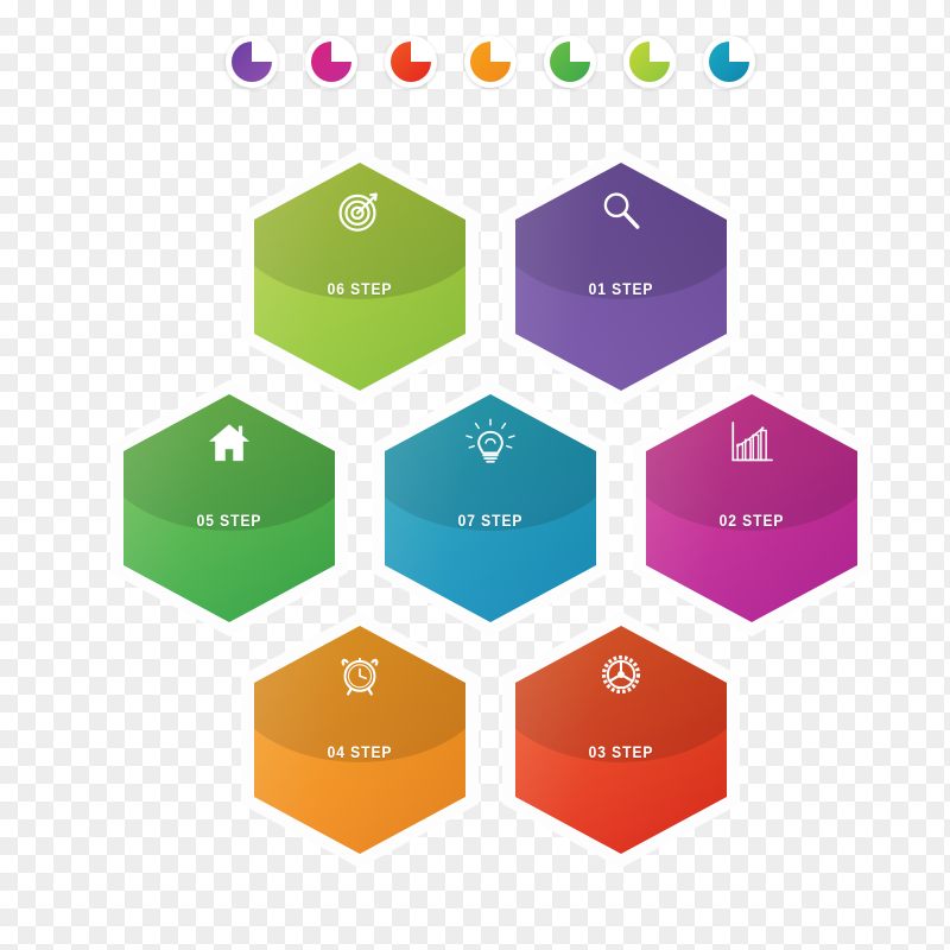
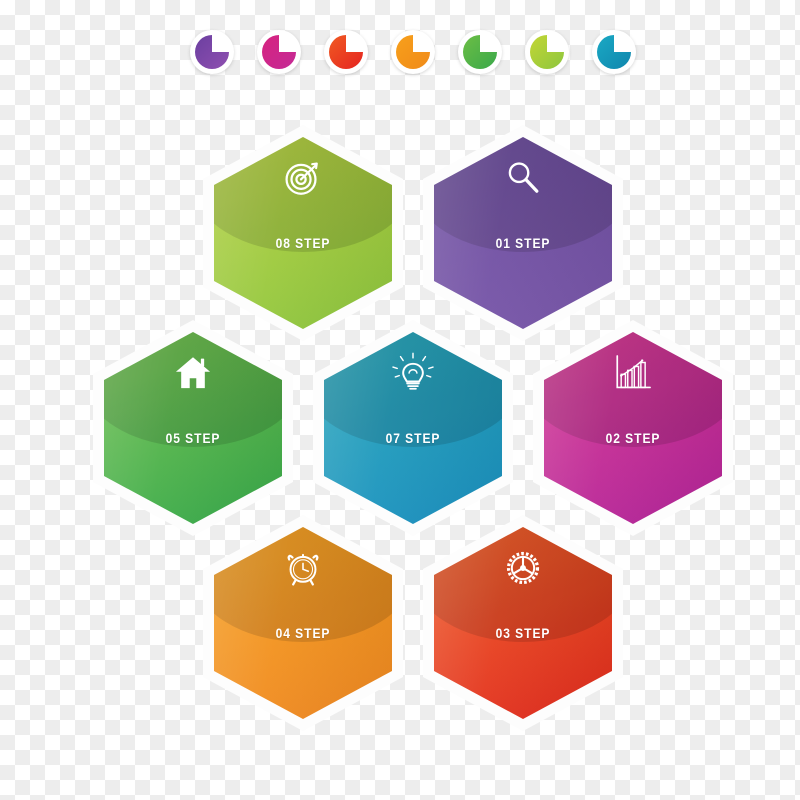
- 06 STEP
+ 08 STEP
  01 STEP
  05 STEP
  07 STEP
  02 STEP
  04 STEP
  03 STEP
